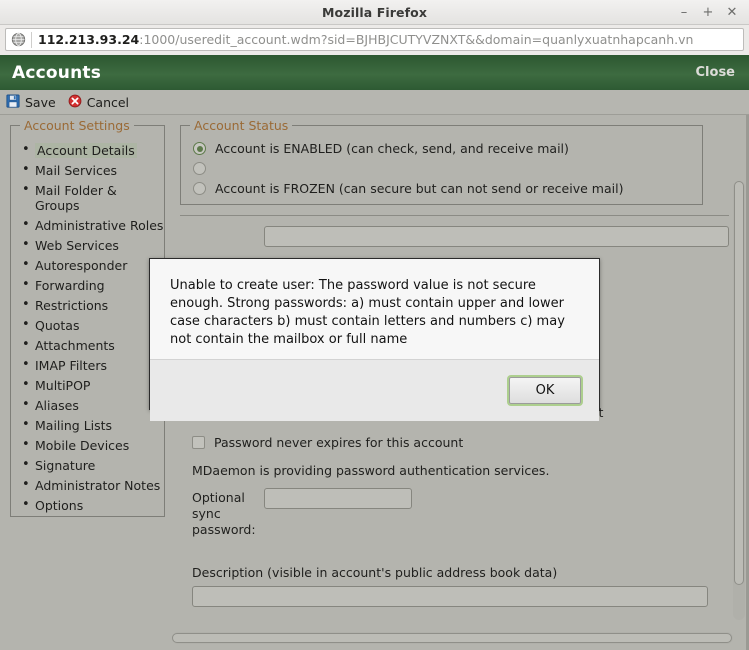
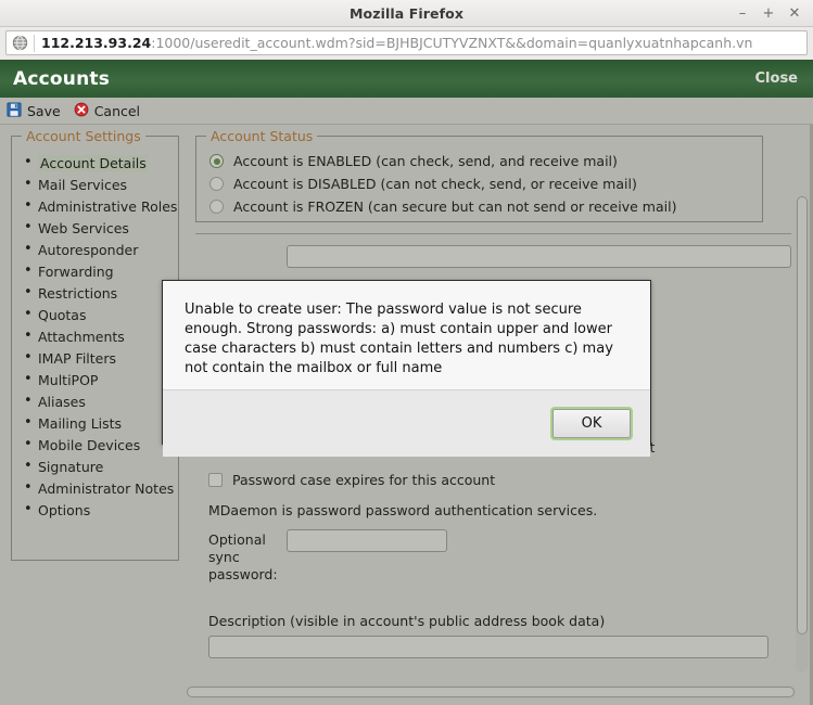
  Mozilla Firefox
  –
  +
  ✕
  112.213.93.24:1000/useredit_account.wdm?sid=BJHBJCUTYVZNXT&&domain=quanlyxuatnhapcanh.vn
  Accounts
  Close
  Save
  Cancel
  Account Settings
  Account Details
  Mail Services
- Mail Folder & Groups
  Administrative Roles
  Web Services
  Autoresponder
  Forwarding
  Restrictions
  Quotas
  Attachments
  IMAP Filters
  MultiPOP
  Aliases
  Mailing Lists
  Mobile Devices
  Signature
  Administrator Notes
  Options
  Account Status
  Account is ENABLED (can check, send, and receive mail)
+ Account is DISABLED (can not check, send, or receive mail)
  Account is FROZEN (can secure but can not send or receive mail)
- Password never expires for this account
+ Password case expires for this account
- MDaemon is providing password authentication services.
+ MDaemon is password password authentication services.
  Optional sync password:
  Description (visible in account's public address book data)
  Unable to create user: The password value is not secure enough. Strong passwords: a) must contain upper and lower case characters b) must contain letters and numbers c) may not contain the mailbox or full name
  OK
